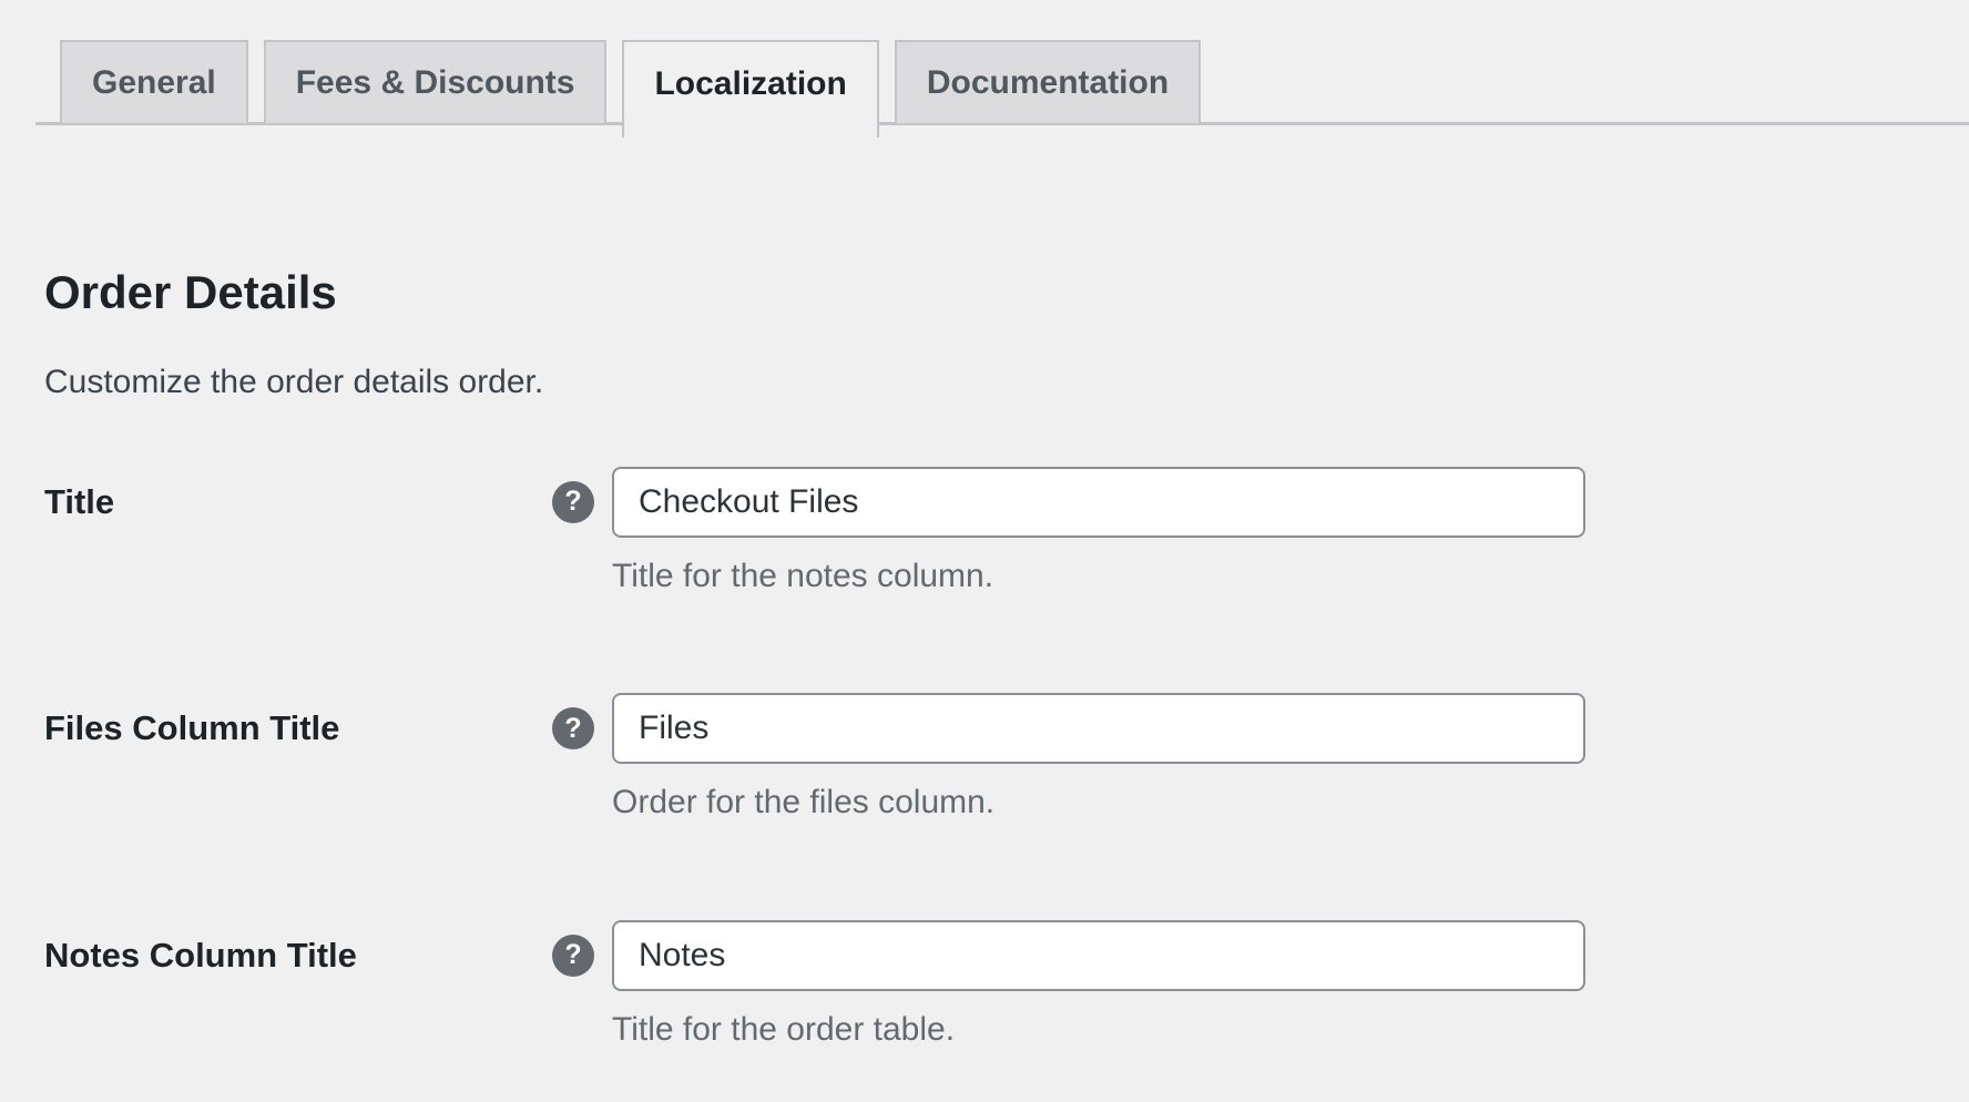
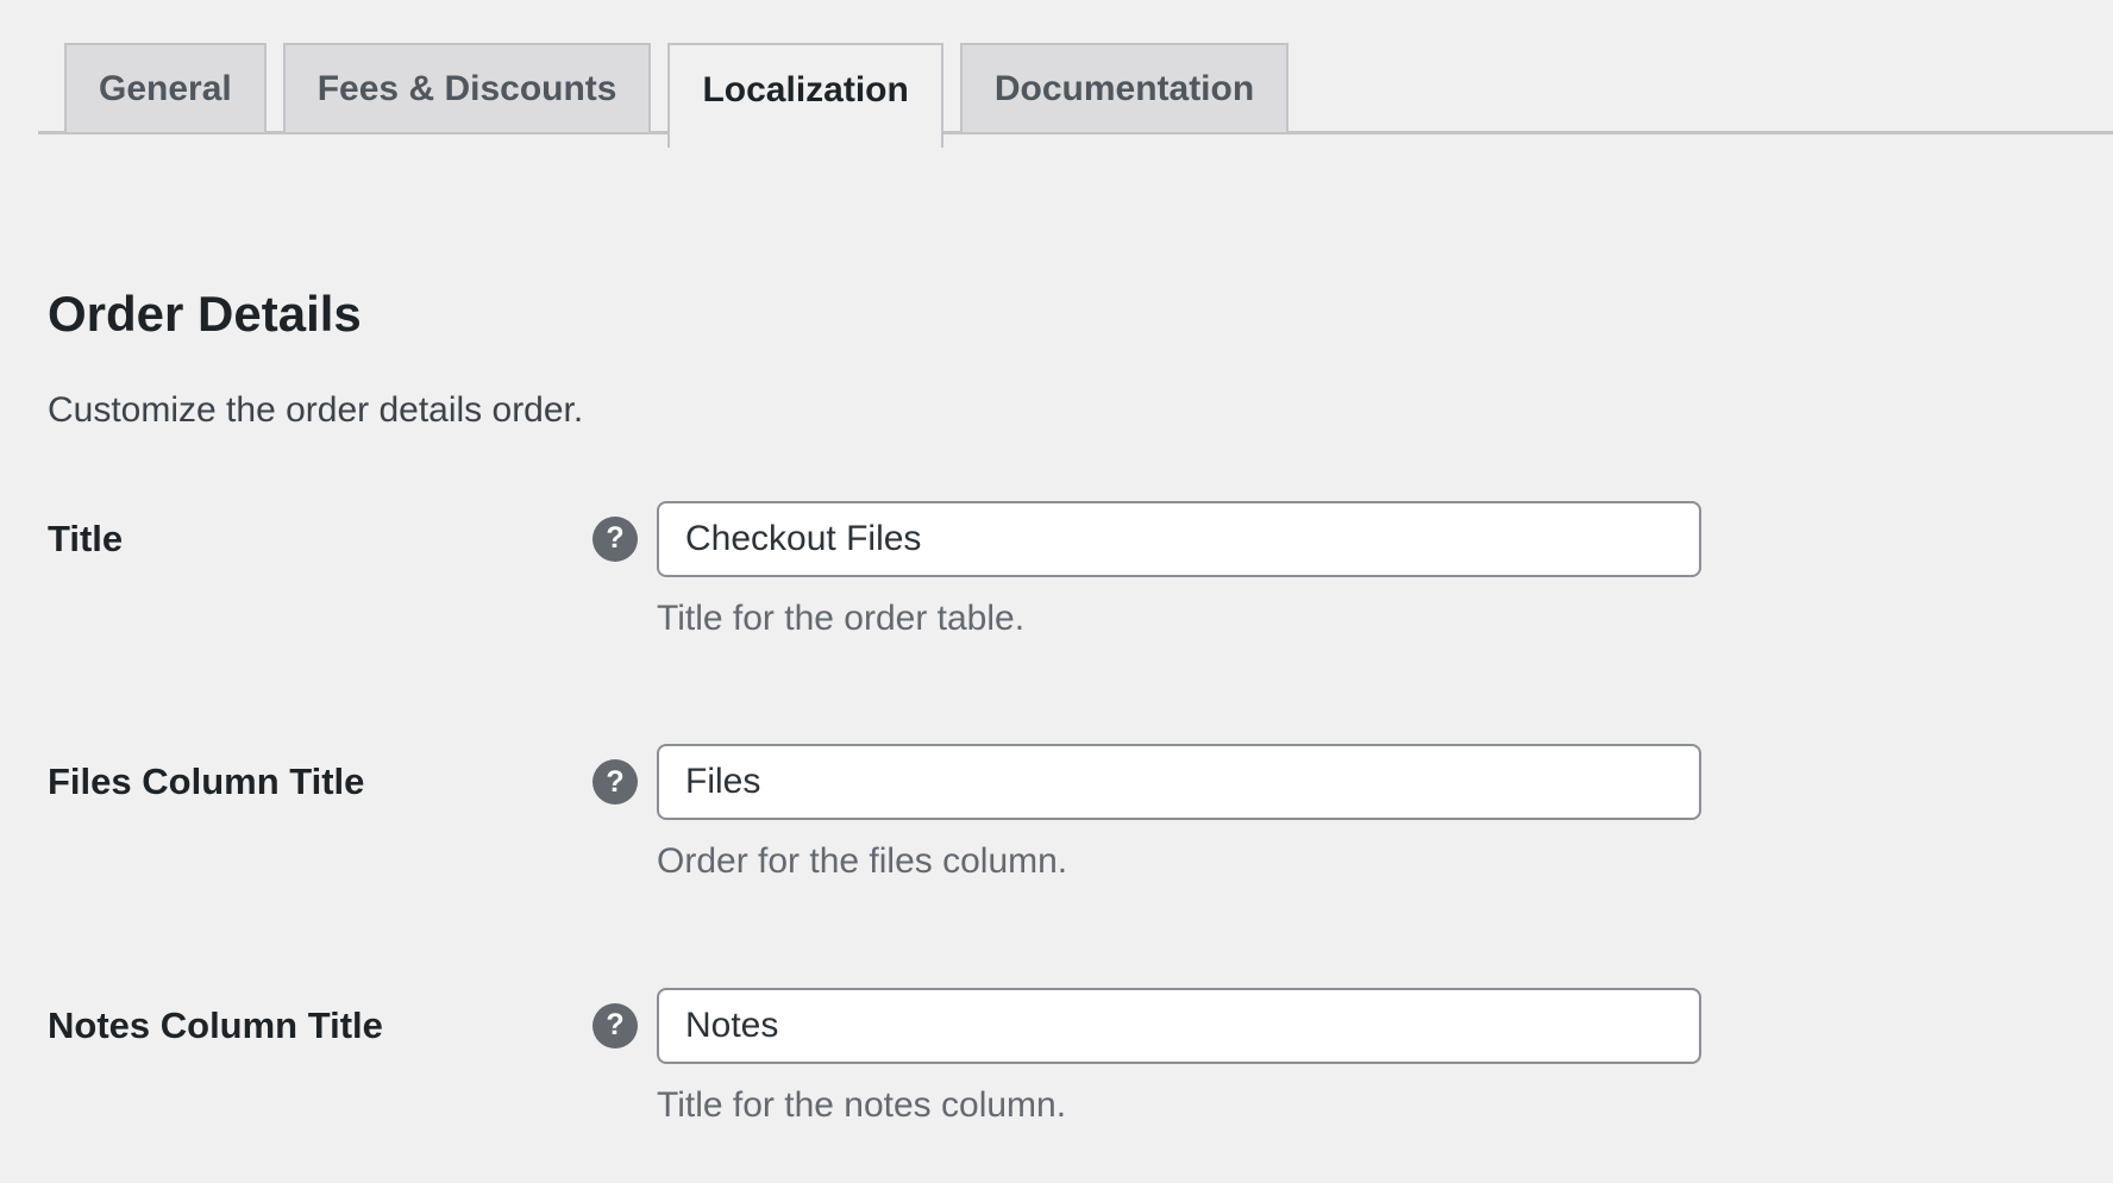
  General
  Fees & Discounts
  Localization
  Documentation
  Order Details
  Customize the order details order.
  Title
  ?
  Checkout Files
- Title for the notes column.
+ Title for the order table.
  Files Column Title
  ?
  Files
  Order for the files column.
  Notes Column Title
  ?
  Notes
- Title for the order table.
+ Title for the notes column.
